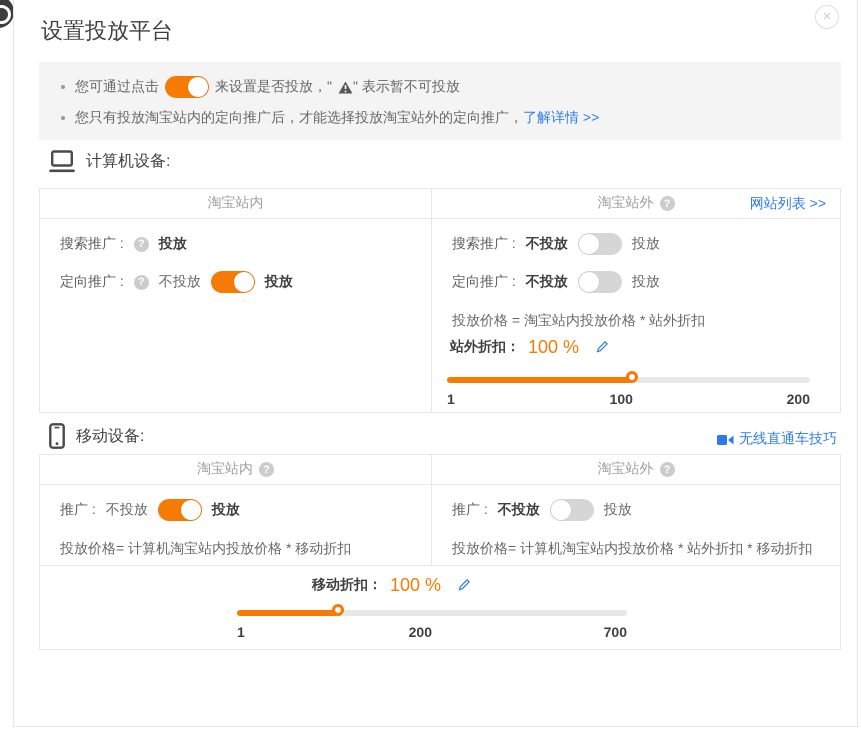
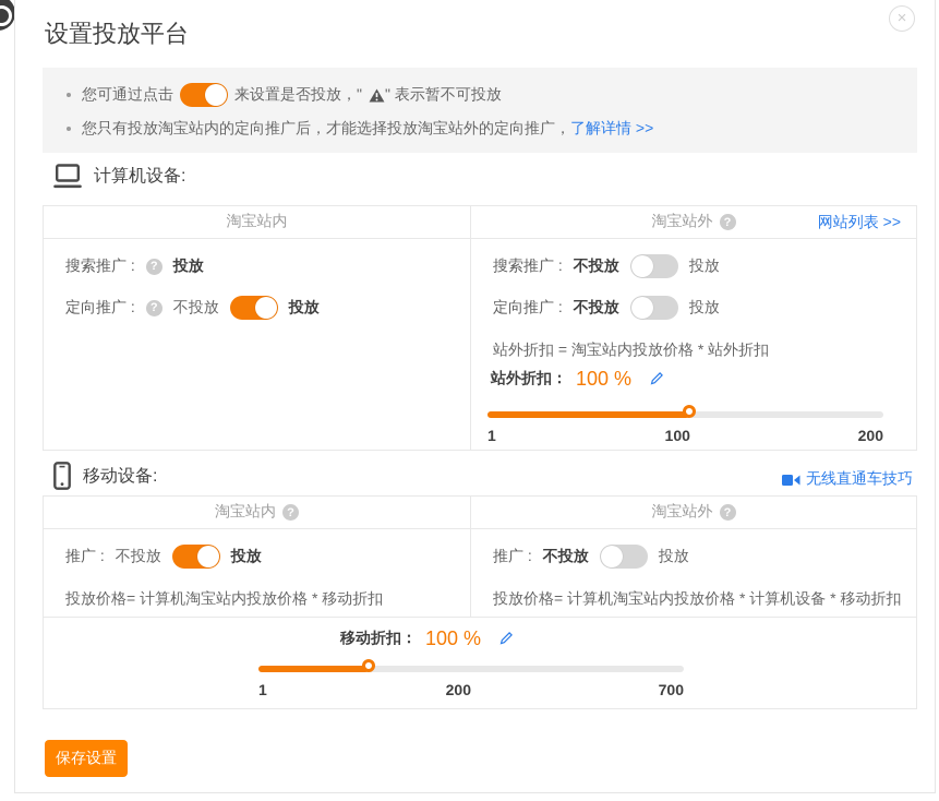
  设置投放平台
  ×
  您可通过点击
  来设置是否投放，"
  " 表示暂不可投放
  您只有投放淘宝站内的定向推广后，才能选择投放淘宝站外的定向推广，
  了解详情 >>
  计算机设备:
  淘宝站内
  淘宝站外
  网站列表 >>
  搜索推广 :
  投放
  定向推广 :
  不投放
  投放
  搜索推广 :
  不投放
  投放
  定向推广 :
  不投放
  投放
- 投放价格 = 淘宝站内投放价格 * 站外折扣
+ 站外折扣 = 淘宝站内投放价格 * 站外折扣
  站外折扣：
  100 %
  1
  100
  200
  移动设备:
  无线直通车技巧
  淘宝站内
  淘宝站外
  推广 :
  不投放
  投放
  投放价格= 计算机淘宝站内投放价格 * 移动折扣
  推广 :
  不投放
  投放
- 投放价格= 计算机淘宝站内投放价格 * 站外折扣 * 移动折扣
+ 投放价格= 计算机淘宝站内投放价格 * 计算机设备 * 移动折扣
  移动折扣：
  100 %
  1
  200
  700
+ 保存设置
